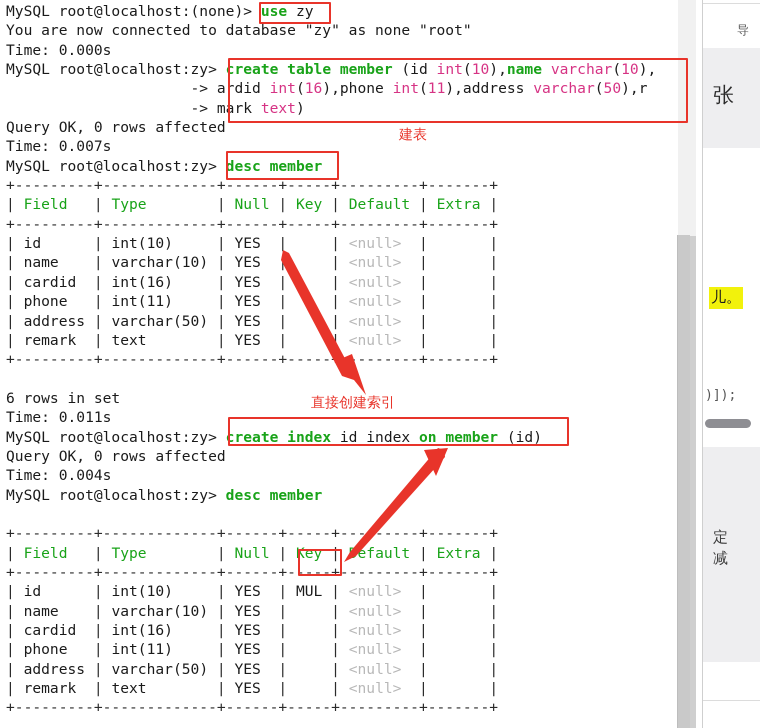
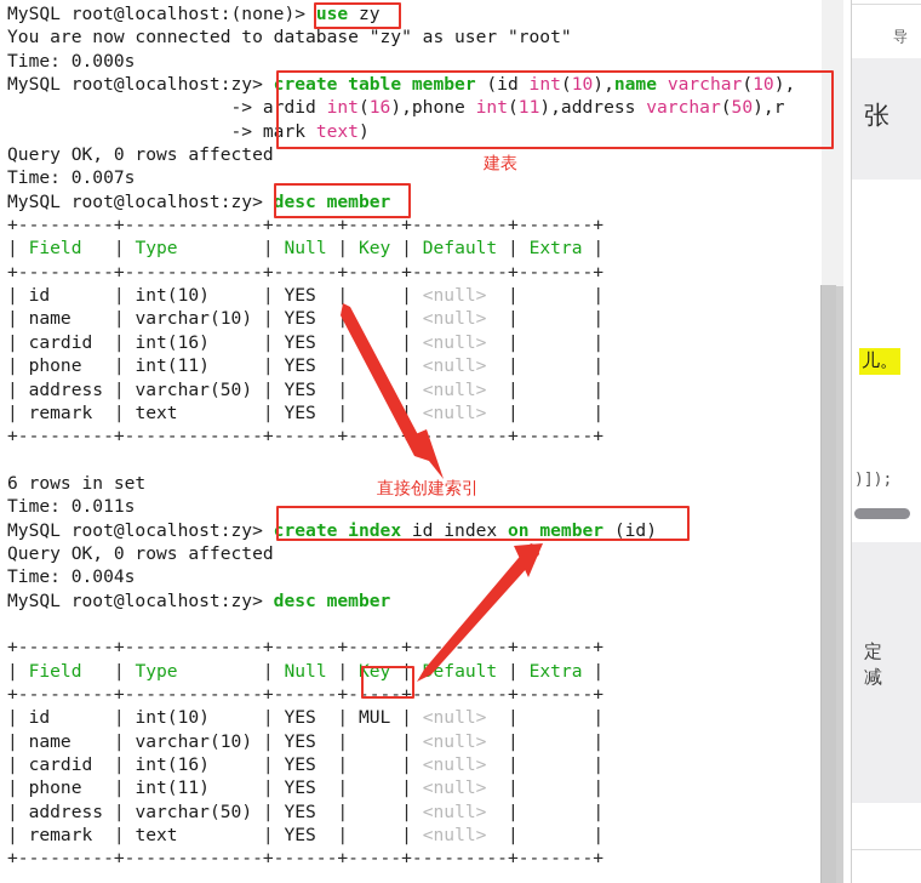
  MySQL root@localhost:(none)> use zy
- You are now connected to database "zy" as none "root"
+ You are now connected to database "zy" as user "root"
  Time: 0.000s
  MySQL root@localhost:zy> create table member (id int(10),name varchar(10),
  -> ardid int(16),phone int(11),address varchar(50),r
  -> mark text)
  Query OK, 0 rows affected
  Time: 0.007s
  MySQL root@localhost:zy> desc member
  +---------+-------------+------+-----+---------+-------+
  | Field | Type | Null | Key | Default | Extra |
  +---------+-------------+------+-----+---------+-------+
  | id | int(10) | YES | | <null> | |
  | name | varchar(10) | YES | <null> | |
  | cardid | int(16) | YES | | <null> | |
  | phone | int(11) | YES | | <null> | |
  | address | varchar(50) | YES | | <null> | |
  | remark | text | YES | | <null> | |
  +---------+-------------+------+------------+-------+
  6 rows in set
  Time: 0.011s
  MySQL root@localhost:zy> create index id_index on member (id)
  Query OK, 0 rows affected
  Time: 0.004s
  MySQL root@localhost:zy> desc member
  +---------+-------------+------+-----+--------+-------+
  | Field | Type | Null | Key | efault | Extra |
  +---------+-------------+------+-----+---------+-------+
  | id | int(10) | YES | MUL | <null> | |
  | name | varchar(10) | YES | | <null> | |
  | cardid | int(16) | YES | | <null> | |
  | phone | int(11) | YES | | <null> | |
  | address | varchar(50) | YES | | <null> | |
  | remark | text | YES | | <null> | |
  +---------+-------------+------+-----+---------+-------+
  建表
  直接创建索引
  导
  张
  儿。
  )]);
  定
  减
